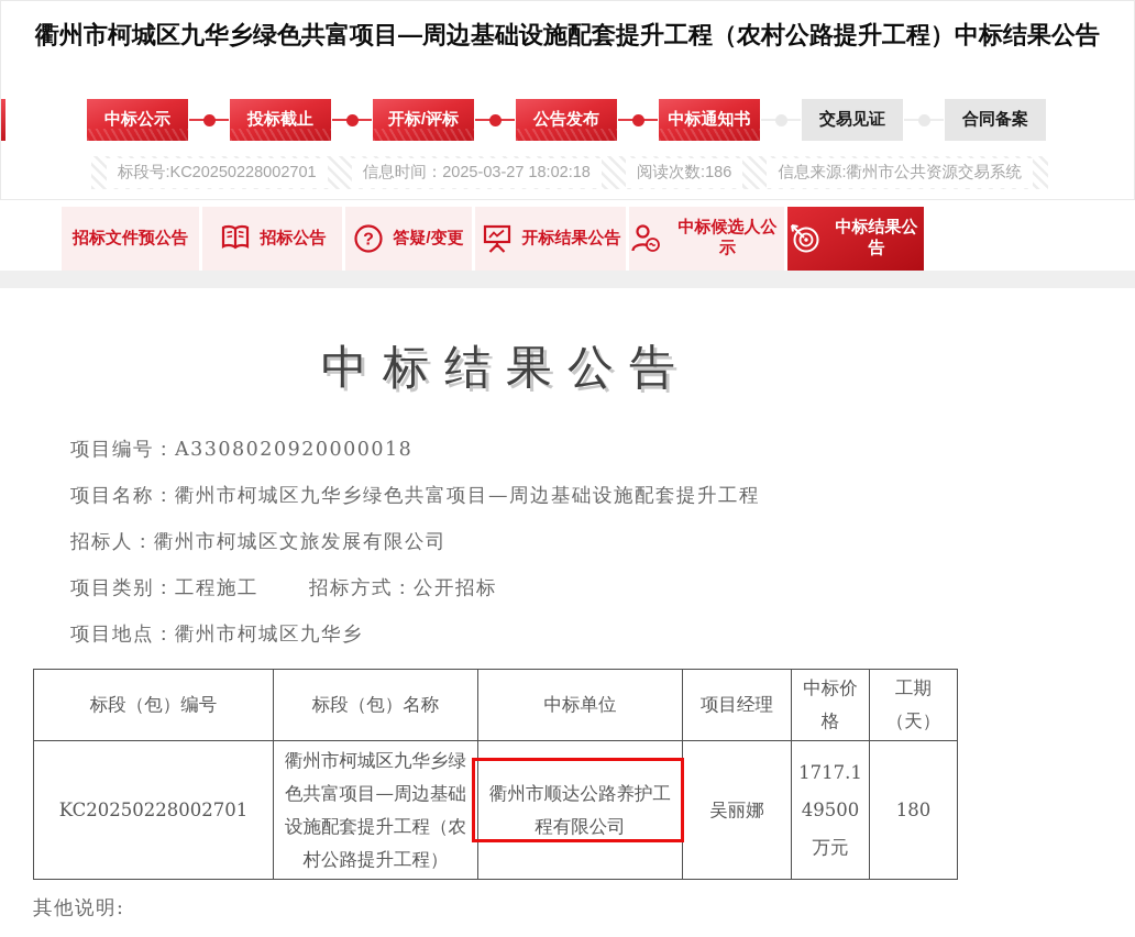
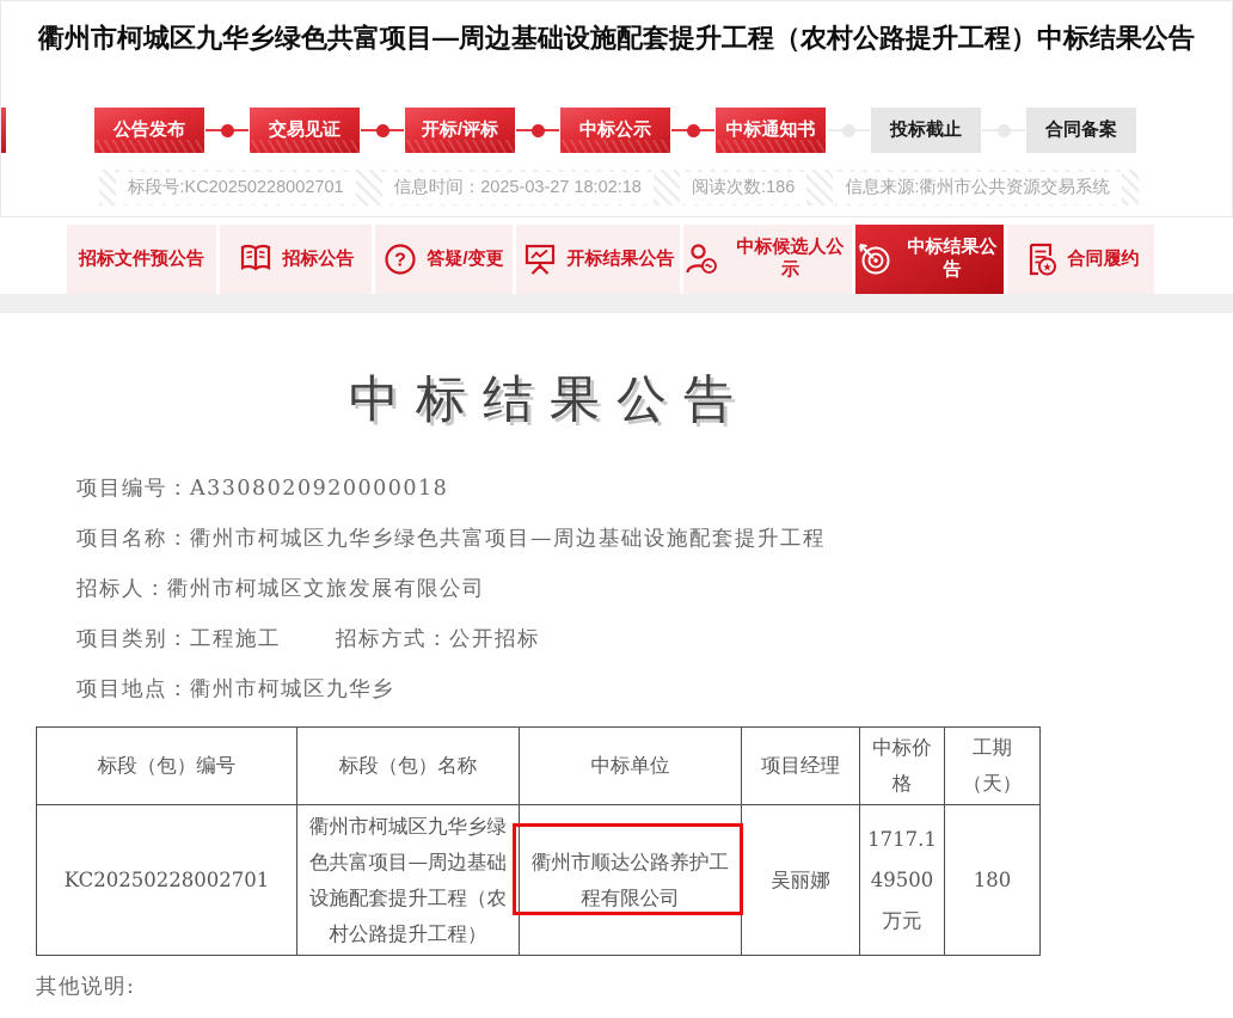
  衢州市柯城区九华乡绿色共富项目—周边基础设施配套提升工程（农村公路提升工程）中标结果公告
- 中标公示
+ 公告发布
- 投标截止
+ 交易见证
  开标/评标
- 公告发布
+ 中标公示
  中标通知书
- 交易见证
+ 投标截止
  合同备案
  标段号:KC20250228002701
  信息时间：2025-03-27 18:02:18
  阅读次数:186
  信息来源:衢州市公共资源交易系统
  招标文件预公告
  招标公告
  ?
  答疑/变更
  开标结果公告
  中标候选人公示
  中标结果公告
+ ★
+ 合同履约
  中标结果公告
  项目编号：A3308020920000018
  项目名称：衢州市柯城区九华乡绿色共富项目—周边基础设施配套提升工程
  招标人：衢州市柯城区文旅发展有限公司
  项目类别：工程施工
  招标方式：公开招标
  项目地点：衢州市柯城区九华乡
  标段（包）编号	标段（包）名称	中标单位	项目经理	中标价格	工期（天）
  KC20250228002701	衢州市柯城区九华乡绿色共富项目—周边基础设施配套提升工程（农村公路提升工程）	衢州市顺达公路养护工程有限公司	吴丽娜	1717.149500万元	180
  其他说明:
